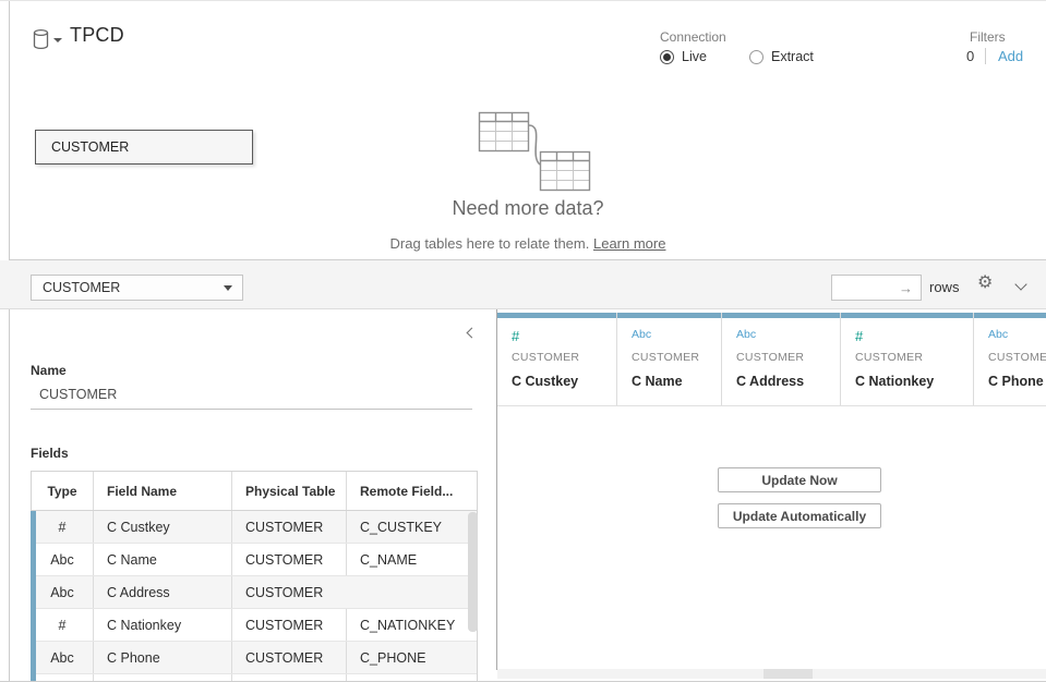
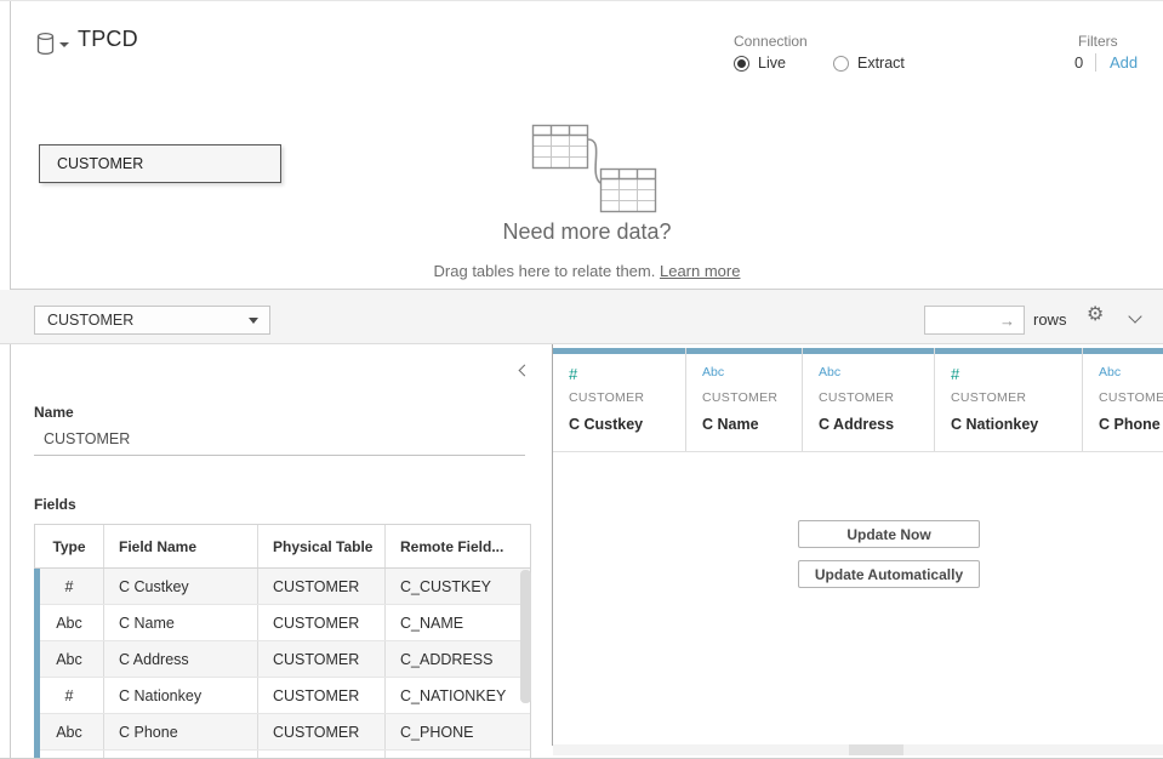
  TPCD
  Connection
  Live
  Extract
  Filters
  0
  Add
  CUSTOMER
  Need more data?
  Drag tables here to relate them. Learn more
  CUSTOMER
  →
  rows
  ⚙
  Name
  CUSTOMER
  Fields
  Type
  Field Name
  Physical Table
  Remote Field...
  #
  C Custkey
  CUSTOMER
  C_CUSTKEY
  Abc
  C Name
  CUSTOMER
  C_NAME
  Abc
  C Address
  CUSTOMER
+ C_ADDRESS
  #
  C Nationkey
  CUSTOMER
  C_NATIONKEY
  Abc
  C Phone
  CUSTOMER
  C_PHONE
  #
  CUSTOMER
  C Custkey
  Abc
  CUSTOMER
  C Name
  Abc
  CUSTOMER
  C Address
  #
  CUSTOMER
  C Nationkey
  Abc
  CUSTOME
  C Phone
  Update Now
  Update Automatically
